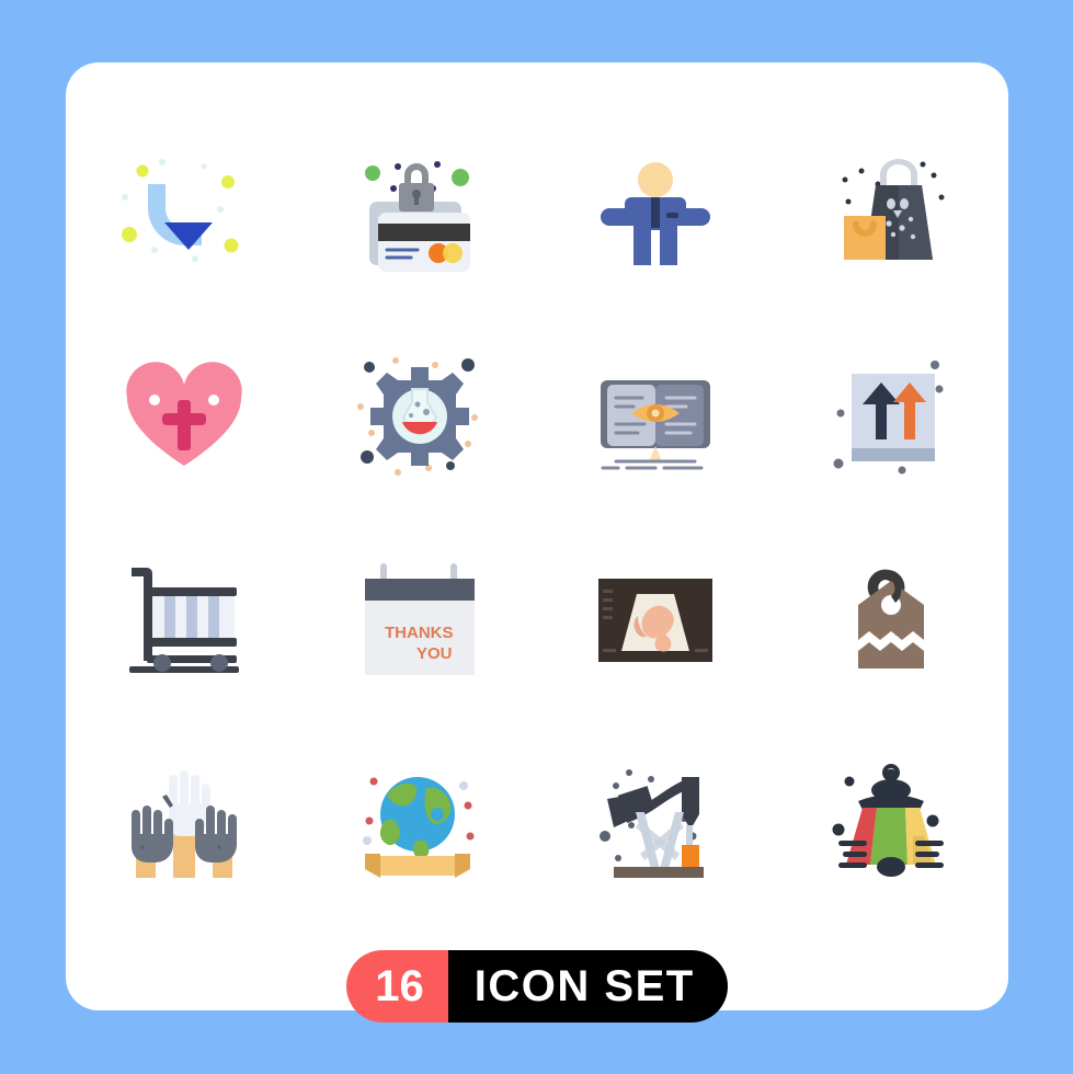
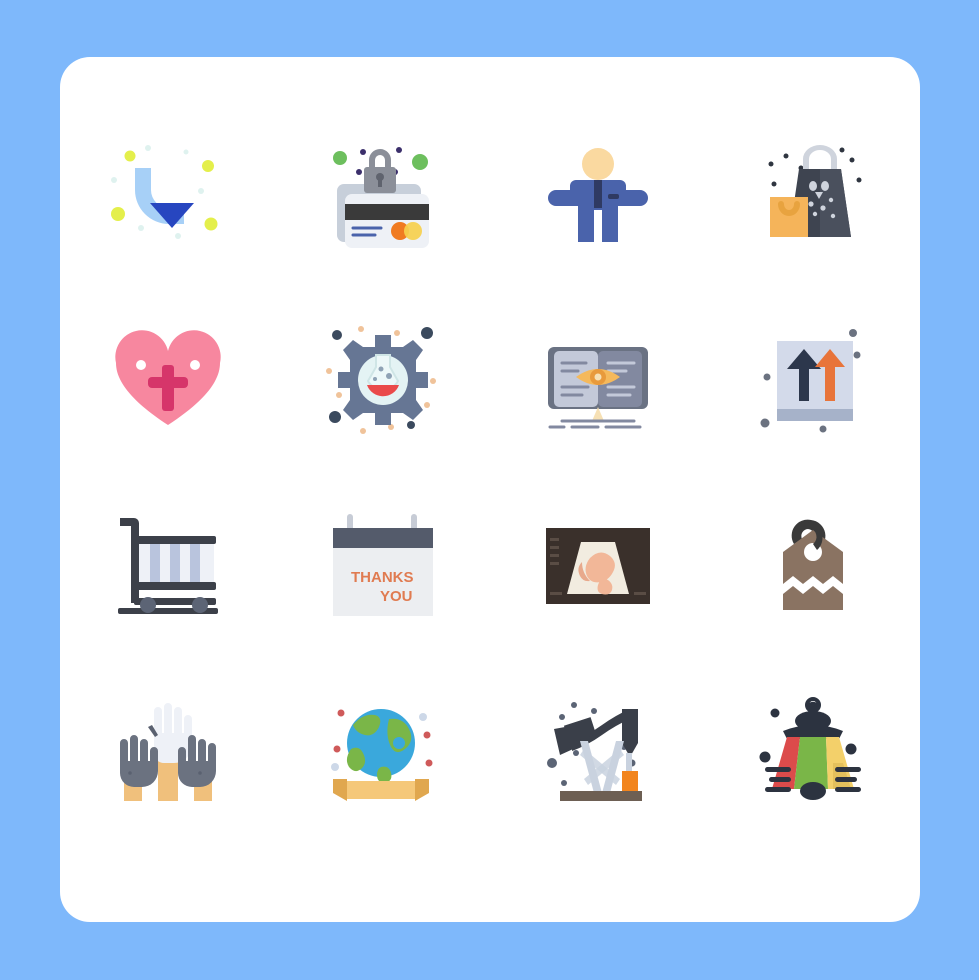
  THANKS
  YOU
- 16
- ICON SET
